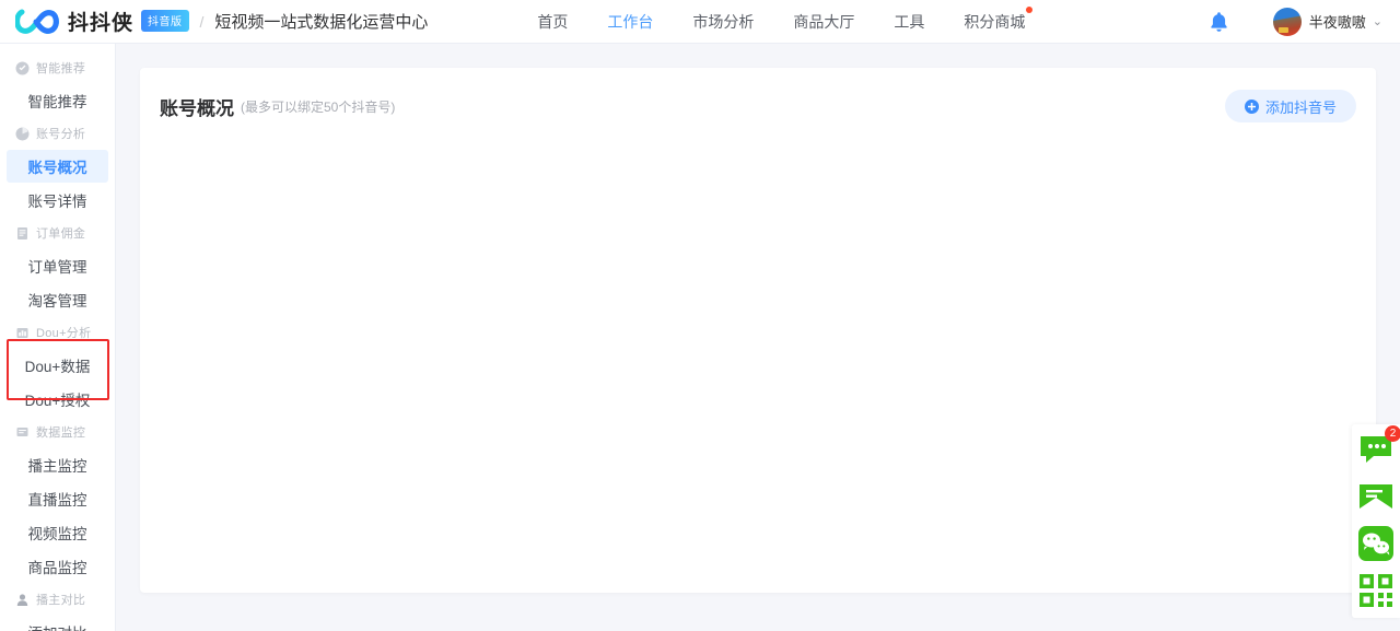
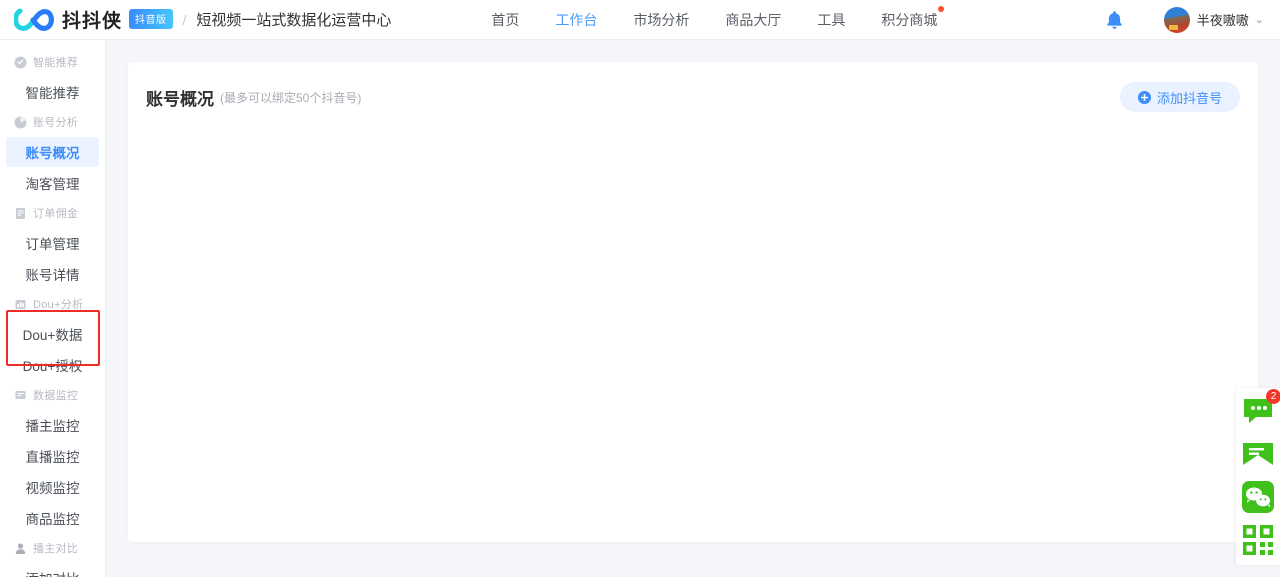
  抖抖侠
  抖音版
  /
  短视频一站式数据化运营中心
  首页
  工作台
  市场分析
  商品大厅
  工具
  积分商城
  半夜嗷嗷
  ⌄
  智能推荐
  智能推荐
  账号分析
  账号概况
- 账号详情
+ 淘客管理
  订单佣金
  订单管理
- 淘客管理
+ 账号详情
  Dou+分析
  Dou+数据
  Dou+授权
  数据监控
  播主监控
  直播监控
  视频监控
  商品监控
  播主对比
  账号概况
  (最多可以绑定50个抖音号)
  添加抖音号
  2
